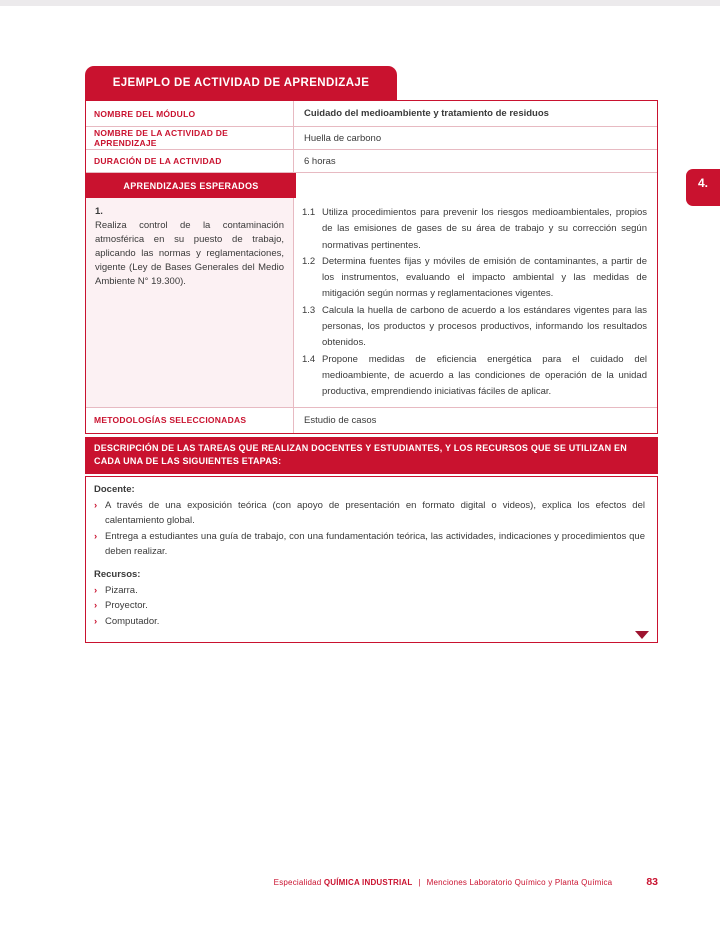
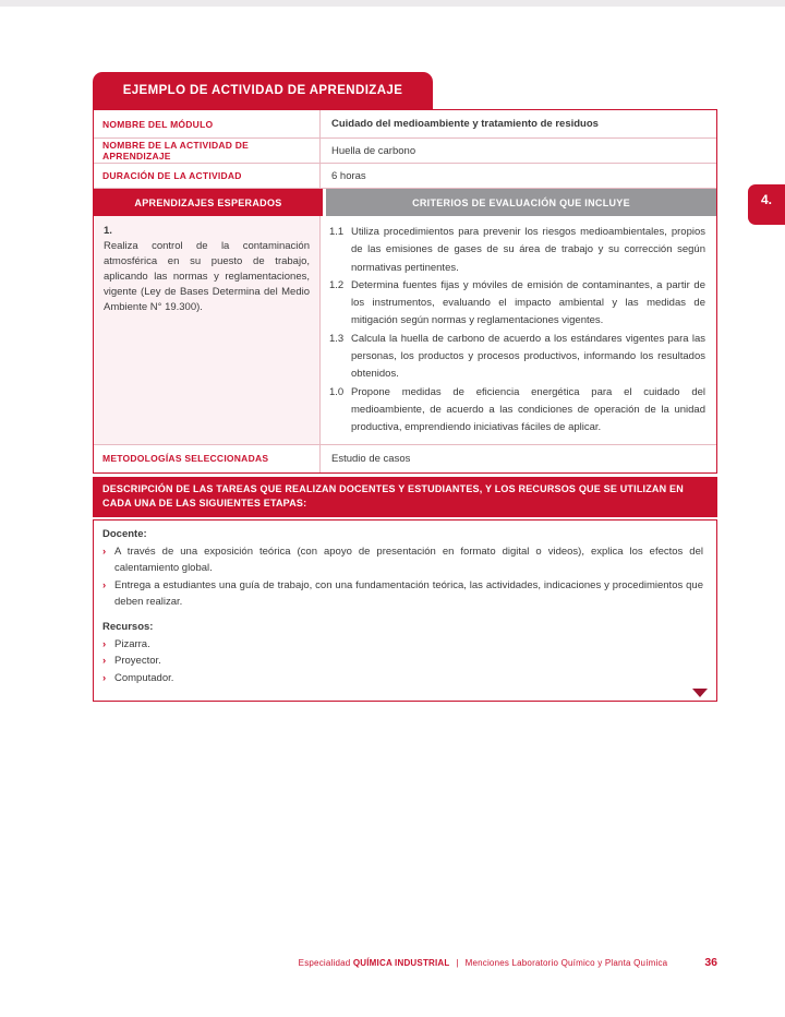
  EJEMPLO DE ACTIVIDAD DE APRENDIZAJE
  NOMBRE DEL MÓDULO
  Cuidado del medioambiente y tratamiento de residuos
  NOMBRE DE LA ACTIVIDAD DE APRENDIZAJE
  Huella de carbono
  DURACIÓN DE LA ACTIVIDAD
  6 horas
  APRENDIZAJES ESPERADOS
+ CRITERIOS DE EVALUACIÓN QUE INCLUYE
  1.
- Realiza control de la contaminación atmosférica en su puesto de trabajo, aplicando las normas y reglamentaciones, vigente (Ley de Bases Generales del Medio Ambiente N° 19.300).
+ Realiza control de la contaminación atmosférica en su puesto de trabajo, aplicando las normas y reglamentaciones, vigente (Ley de Bases Determina del Medio Ambiente N° 19.300).
  1.1
  Utiliza procedimientos para prevenir los riesgos medioambientales, propios de las emisiones de gases de su área de trabajo y su corrección según normativas pertinentes.
  1.2
  Determina fuentes fijas y móviles de emisión de contaminantes, a partir de los instrumentos, evaluando el impacto ambiental y las medidas de mitigación según normas y reglamentaciones vigentes.
  1.3
  Calcula la huella de carbono de acuerdo a los estándares vigentes para las personas, los productos y procesos productivos, informando los resultados obtenidos.
- 1.4
+ 1.0
  Propone medidas de eficiencia energética para el cuidado del medioambiente, de acuerdo a las condiciones de operación de la unidad productiva, emprendiendo iniciativas fáciles de aplicar.
  METODOLOGÍAS SELECCIONADAS
  Estudio de casos
  DESCRIPCIÓN DE LAS TAREAS QUE REALIZAN DOCENTES Y ESTUDIANTES, Y LOS RECURSOS QUE SE UTILIZAN EN CADA UNA DE LAS SIGUIENTES ETAPAS:
  Docente:
  ›
  A través de una exposición teórica (con apoyo de presentación en formato digital o videos), explica los efectos del calentamiento global.
  ›
  Entrega a estudiantes una guía de trabajo, con una fundamentación teórica, las actividades, indicaciones y procedimientos que deben realizar.
  Recursos:
  ›
  Pizarra.
  ›
  Proyector.
  ›
  Computador.
  4.
  Especialidad QUÍMICA INDUSTRIAL
  |
  Menciones Laboratorio Químico y Planta Química
- 83
+ 36
